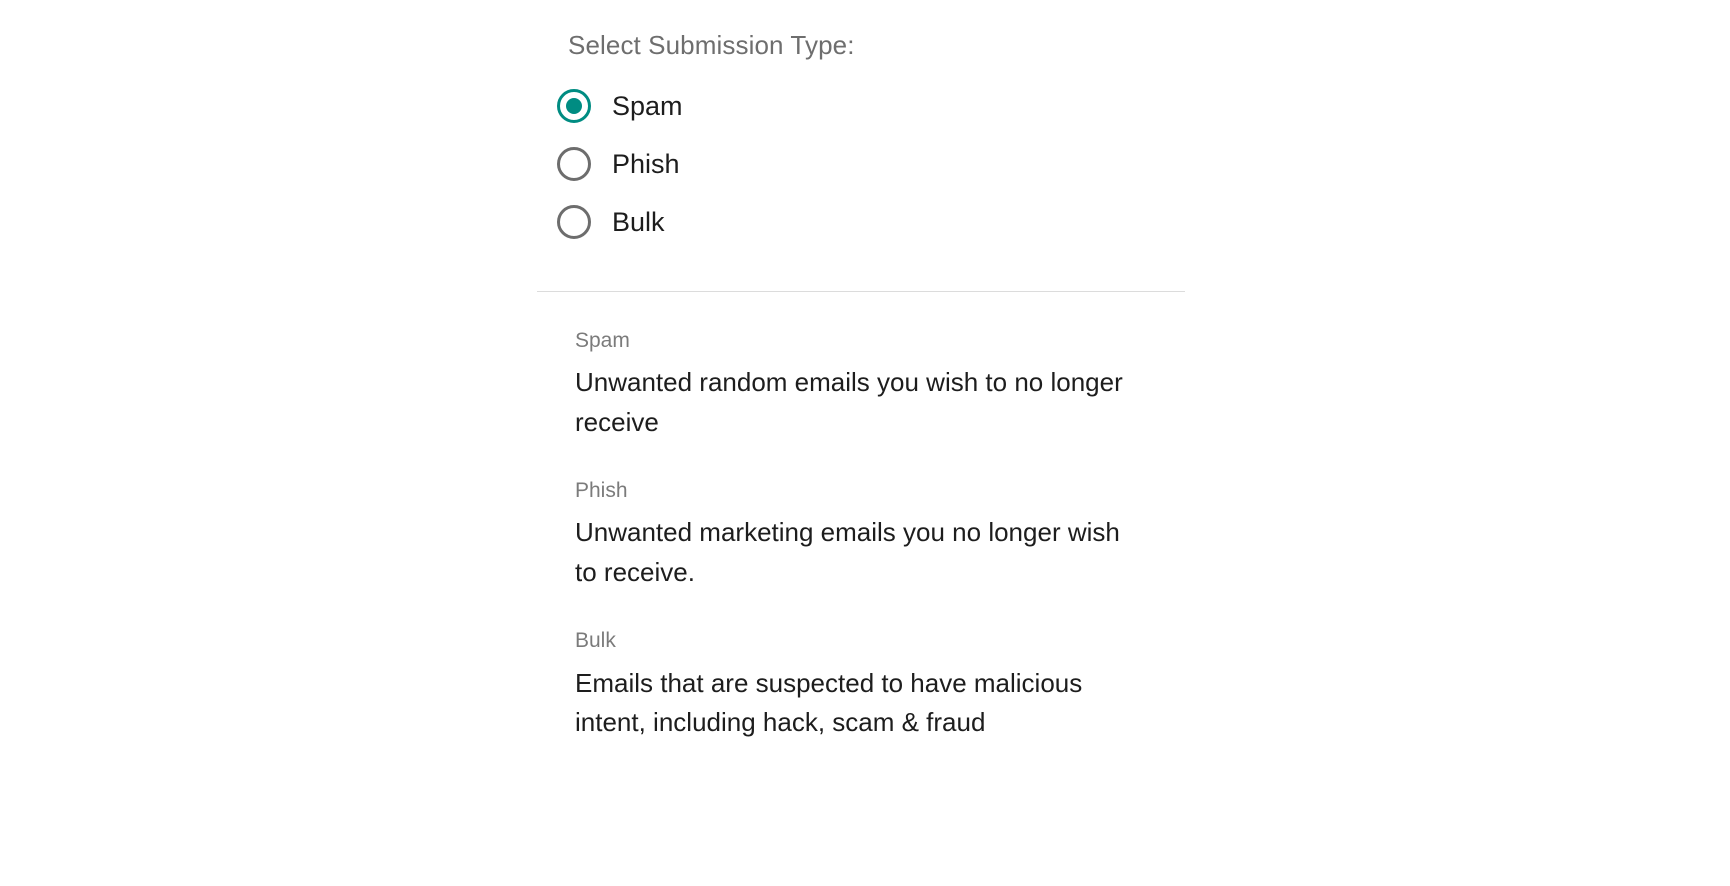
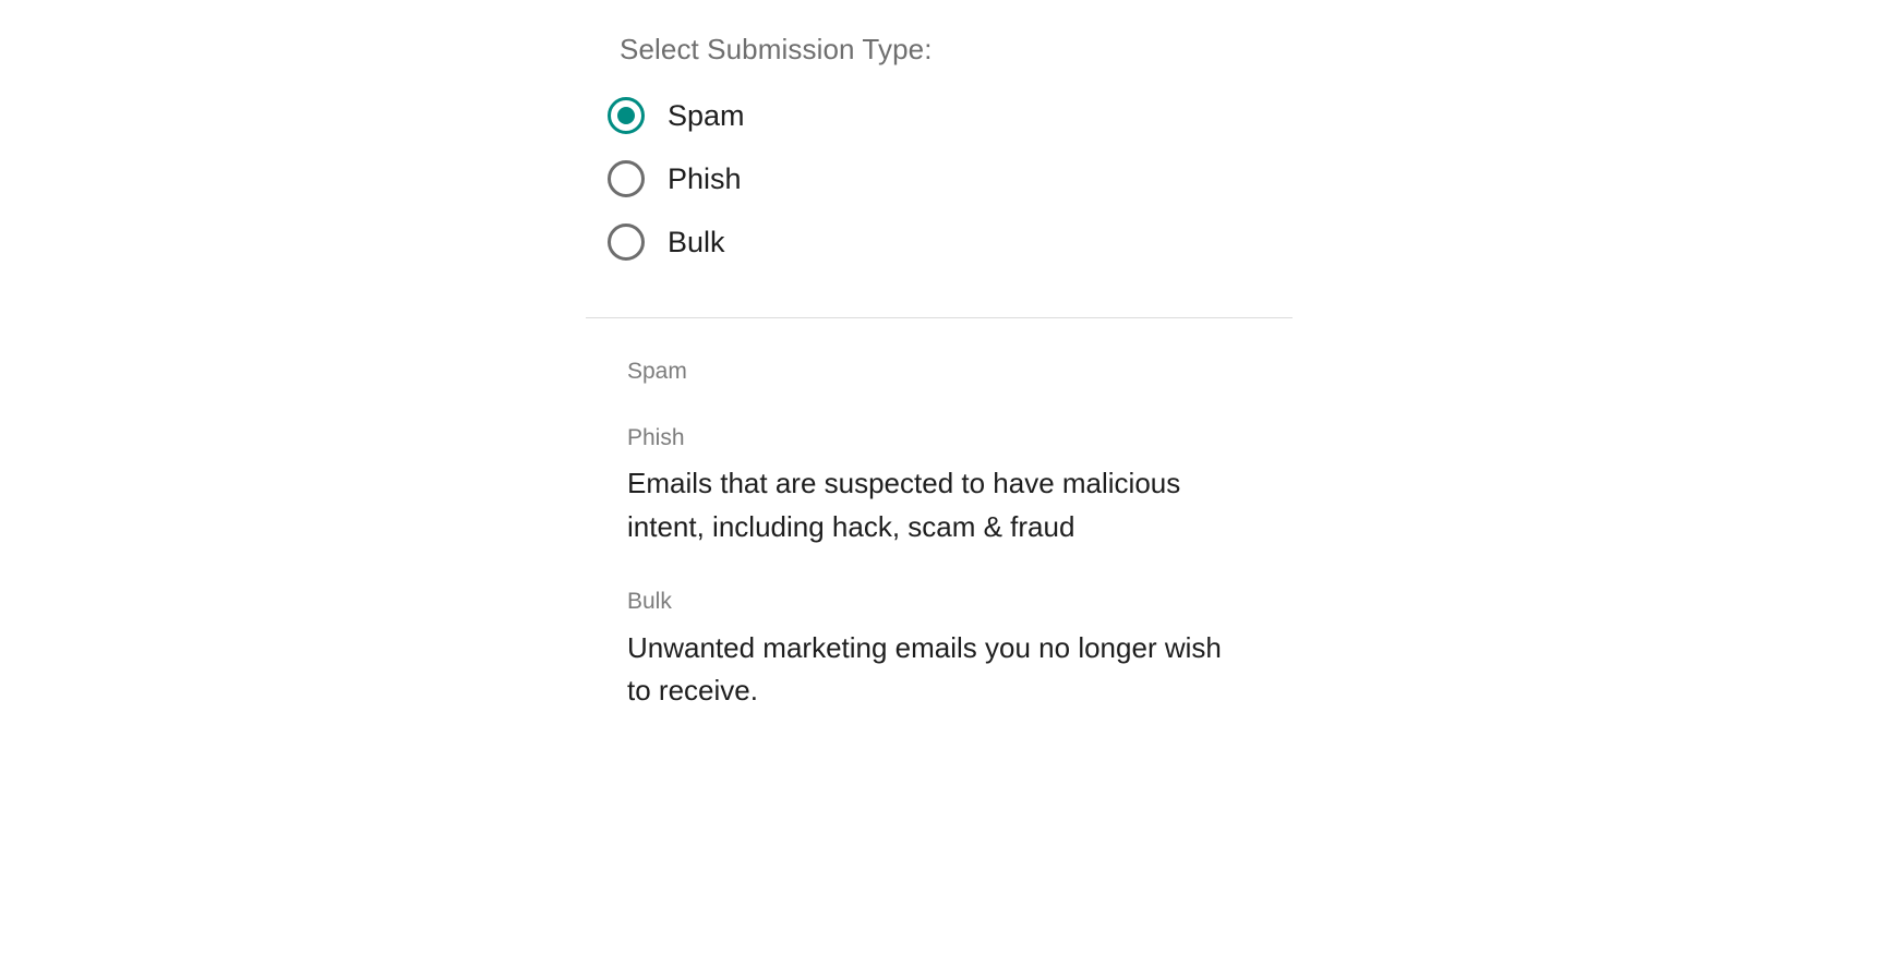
  Select Submission Type:
  Spam
  Phish
  Bulk
  Spam
- Unwanted random emails you wish to no longer receive
  Phish
- Unwanted marketing emails you no longer wish to receive.
+ Emails that are suspected to have malicious intent, including hack, scam & fraud
  Bulk
- Emails that are suspected to have malicious intent, including hack, scam & fraud
+ Unwanted marketing emails you no longer wish to receive.
